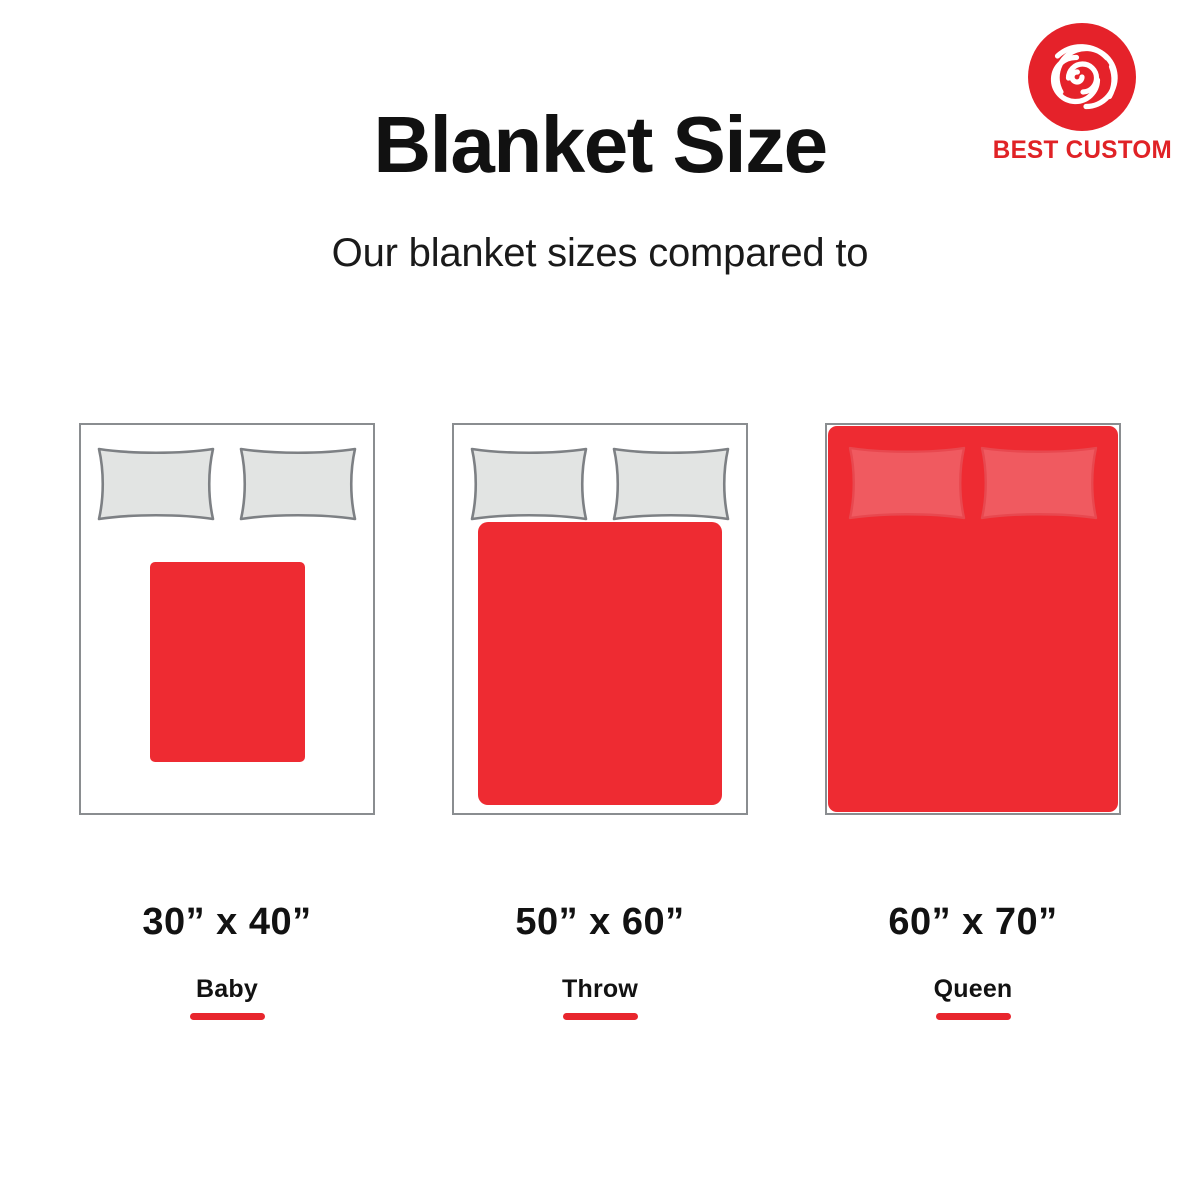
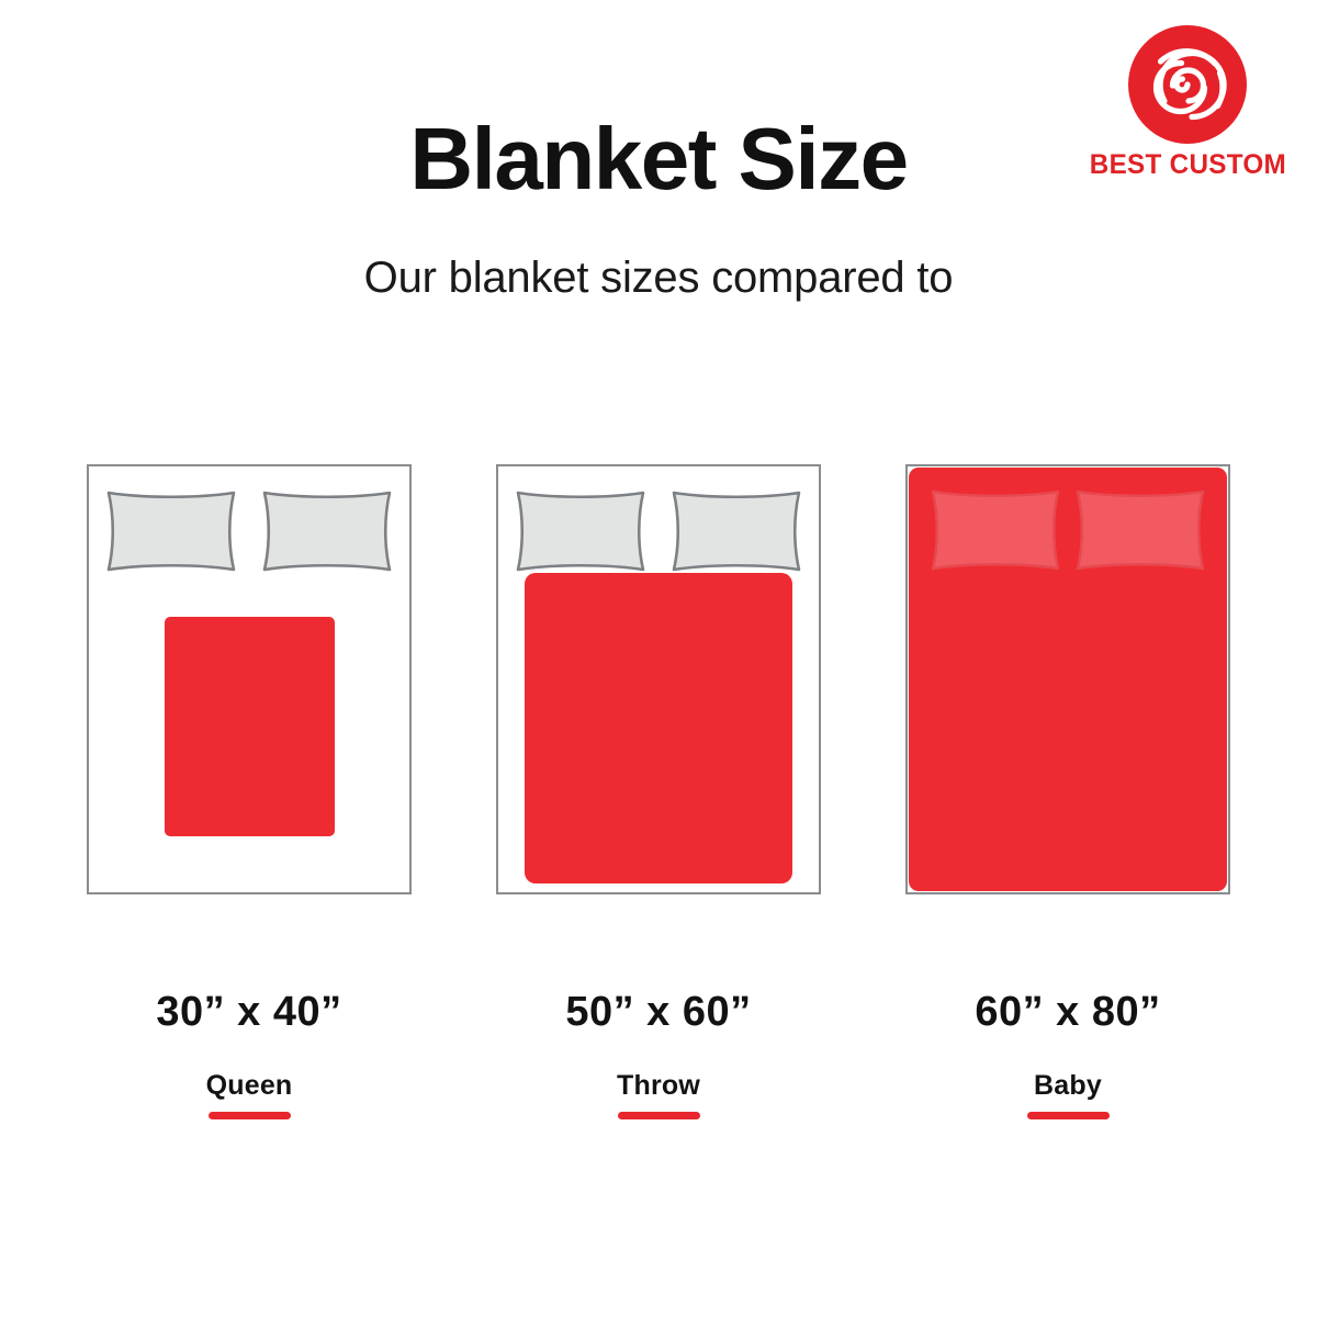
  BEST CUSTOM
  Blanket Size
  Our blanket sizes compared to
  30” x 40”
- Baby
+ Queen
  50” x 60”
  Throw
- 60” x 70”
+ 60” x 80”
- Queen
+ Baby
